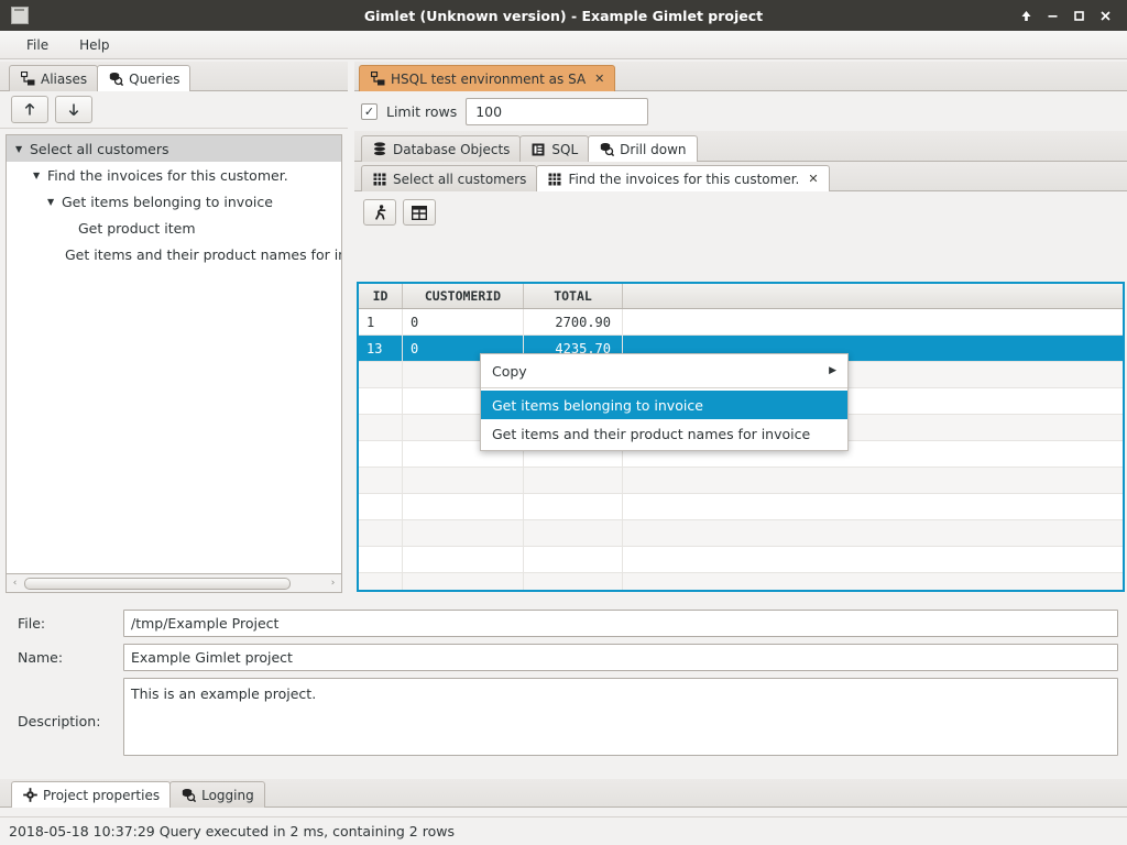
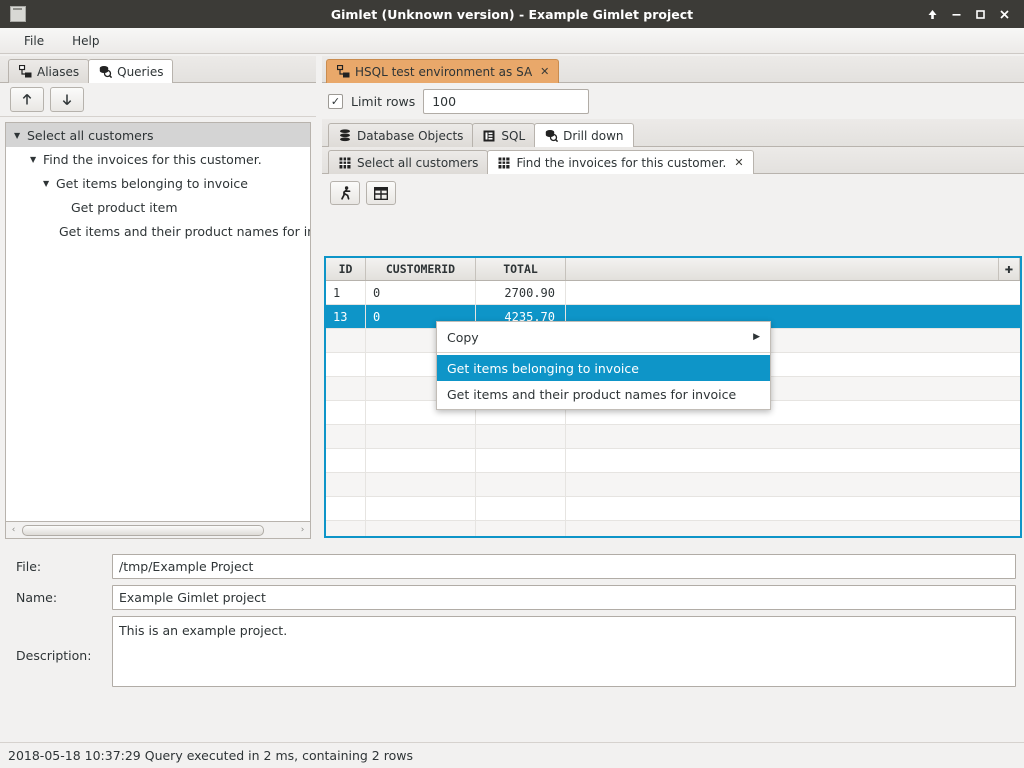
  Gimlet (Unknown version) - Example Gimlet project
  File
  Help
  Aliases
  Queries
  ▼
  Select all customers
  ▼
  Find the invoices for this customer.
  ▼
  Get items belonging to invoice
  Get product item
  Get items and their product names for i
  ‹
  ›
  HSQL test environment as SA
  ✕
  ✓
  Limit rows
  100
  Database Objects
  SQL
  Drill down
  Select all customers
  Find the invoices for this customer.
  ✕
  ID
  CUSTOMERID
  TOTAL
+ ✚
  1
  0
  2700.90
  13
  0
  4235.70
  Copy
  ▶
  Get items belonging to invoice
  Get items and their product names for invoice
  File:
  /tmp/Example Project
  Name:
  Example Gimlet project
  Description:
  This is an example project.
- Project properties
- Logging
  2018-05-18 10:37:29 Query executed in 2 ms, containing 2 rows
